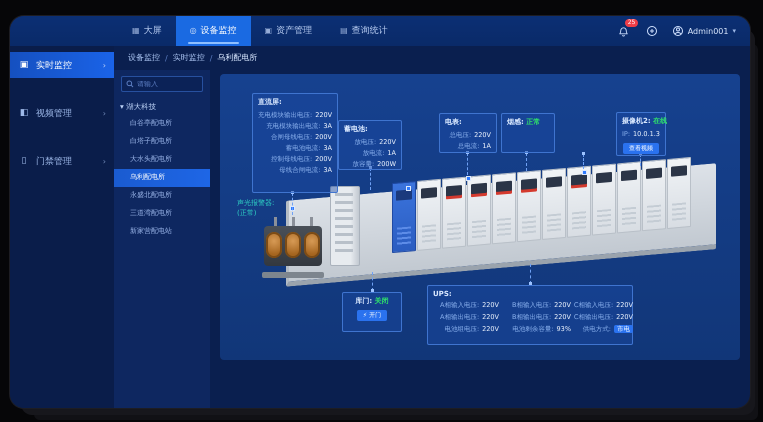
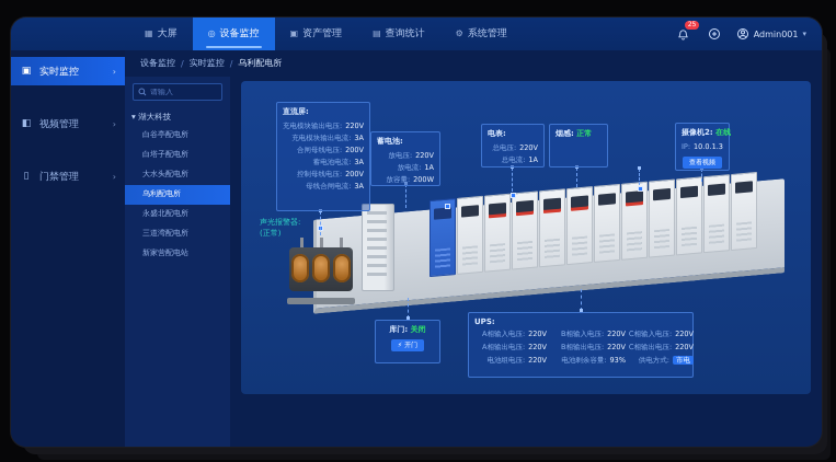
  ▦
  大屏
  ◎
  设备监控
  ▣
  资产管理
  ▤
  查询统计
+ ⚙
+ 系统管理
  Admin001
  ▾
  ▣
  实时监控
  ›
  ◧
  视频管理
  ›
  ▯
  门禁管理
  ›
  设备监控
  /
  实时监控
  /
  乌利配电所
  请输入
  ▾ 湖大科技
  白谷亭配电所
  白塔子配电所
  大水头配电所
  乌利配电所
  永盛北配电所
  三道湾配电所
  新家营配电站
  直流屏:
  充电模块输出电压: 220V
  充电模块输出电流: 3A
  合闸母线电压: 200V
  蓄电池电流: 3A
  控制母线电压: 200V
  母线合闸电流: 3A
  声光报警器:
  (正常)
  蓄电池:
  放电压: 220V
  放电流: 1A
  放容量: 200W
  电表:
  总电压: 220V
  总电流: 1A
  烟感: 正常
  摄像机2: 在线
  IP: 10.0.1.3
  库门: 关闭
  UPS:
  A相输入电压: 220V
  B相输入电压: 220V
  C相输入电压: 220V
  A相输出电压: 220V
  B相输出电压: 220V
  C相输出电压: 220V
  电池组电压: 220V
  电池剩余容量: 93%
  供电方式: 市电
